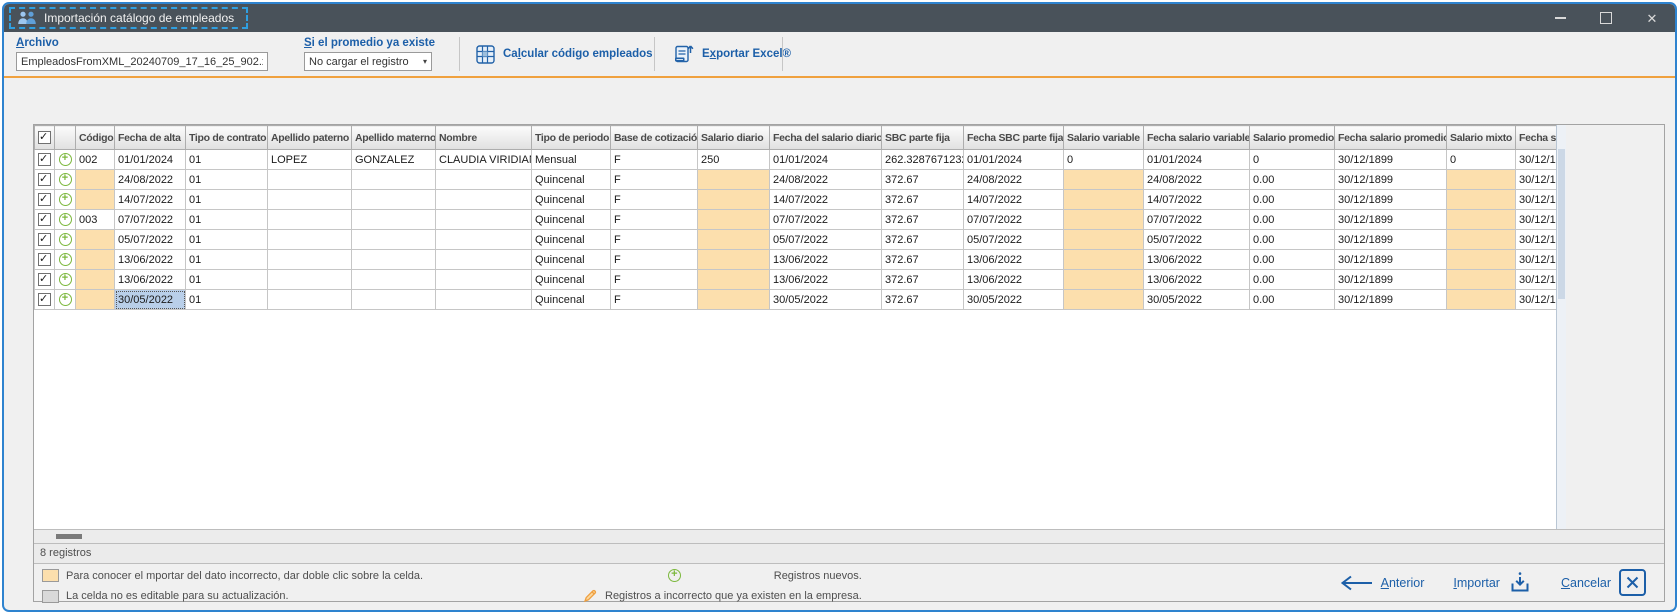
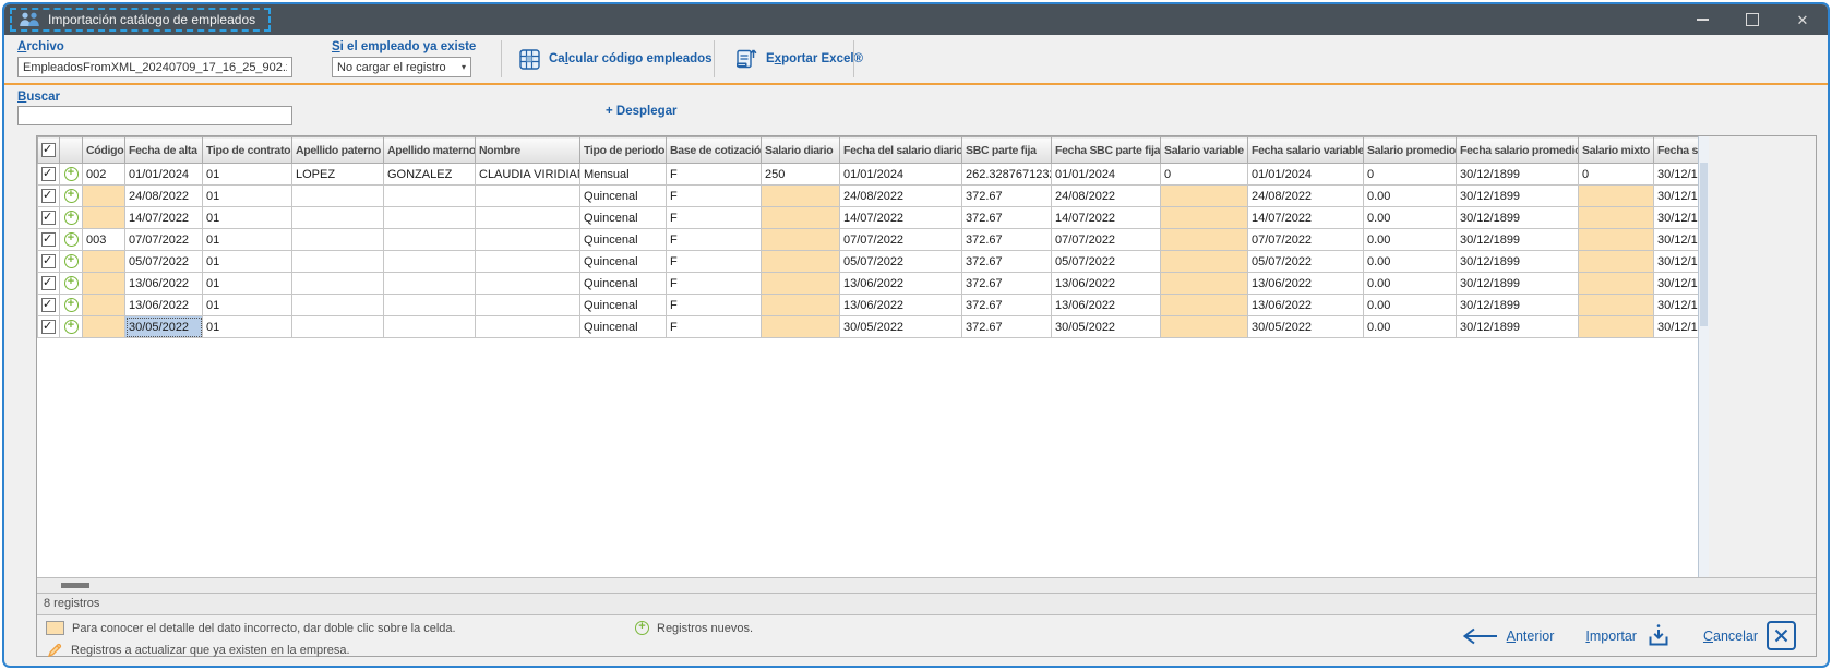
  Importación catálogo de empleados
  ✕
  Archivo
  EmpleadosFromXML_20240709_17_16_25_902.
- Si el promedio ya existe
+ Si el empleado ya existe
  No cargar el registro
  ▾
  Calcular código empleados
  Exportar Excel®
+ Buscar
+ + Desplegar
  		Código	Fecha de alta	Tipo de contrato	Apellido paterno	Apellido materno	Nombre	Tipo de periodo	Base de cotizació	Salario diario	Fecha del salario diario	SBC parte fija	Fecha SBC parte fija	Salario variable	Fecha salario variable	Salario promedio	Fecha salario promedi	Salario mixto	Fecha s
  	+	002	01/01/2024	01	LOPEZ	GONZALEZ	CLAUDIA VIRIDIA	Mensual	F	250	01/01/2024	262.328767123	01/01/2024	0	01/01/2024	0	30/12/1899	0	30/12/1
  	+		24/08/2022	01				Quincenal	F		24/08/2022	372.67	24/08/2022		24/08/2022	0.00	30/12/1899		30/12/1
  	+		14/07/2022	01				Quincenal	F		14/07/2022	372.67	14/07/2022		14/07/2022	0.00	30/12/1899		30/12/1
  	+	003	07/07/2022	01				Quincenal	F		07/07/2022	372.67	07/07/2022		07/07/2022	0.00	30/12/1899		30/12/1
  	+		05/07/2022	01				Quincenal	F		05/07/2022	372.67	05/07/2022		05/07/2022	0.00	30/12/1899		30/12/1
  	+		13/06/2022	01				Quincenal	F		13/06/2022	372.67	13/06/2022		13/06/2022	0.00	30/12/1899		30/12/1
  	+		13/06/2022	01				Quincenal	F		13/06/2022	372.67	13/06/2022		13/06/2022	0.00	30/12/1899		30/12/1
  	+		30/05/2022	01				Quincenal	F		30/05/2022	372.67	30/05/2022		30/05/2022	0.00	30/12/1899		30/12/1
  8 registros
- Para conocer el mportar del dato incorrecto, dar doble clic sobre la celda.
+ Para conocer el detalle del dato incorrecto, dar doble clic sobre la celda.
  +
  Registros nuevos.
- La celda no es editable para su actualización.
- Registros a incorrecto que ya existen en la empresa.
+ Registros a actualizar que ya existen en la empresa.
  Anterior
  Importar
  Cancelar
